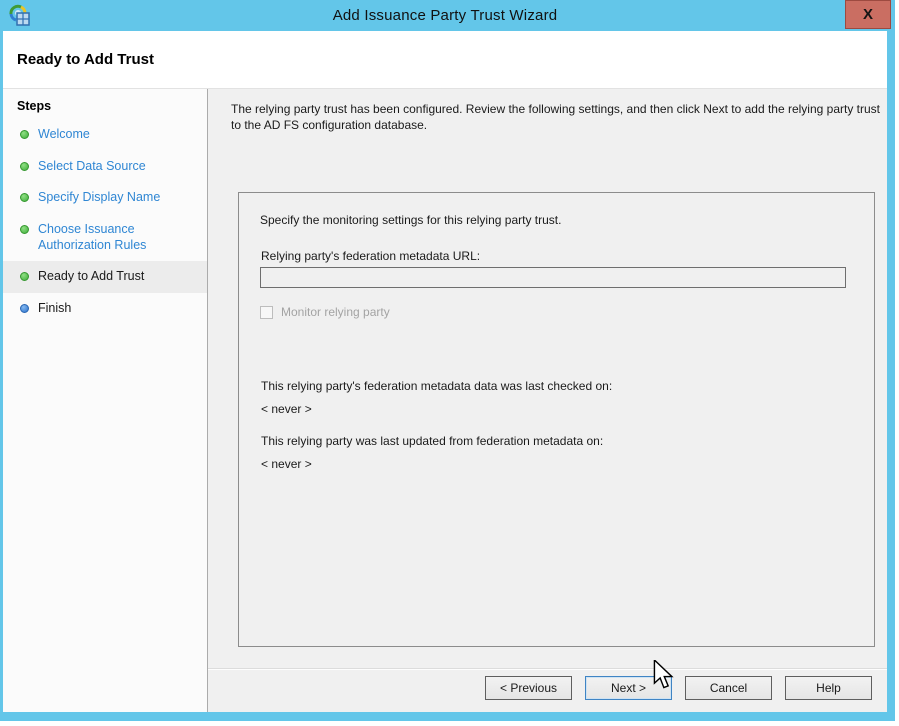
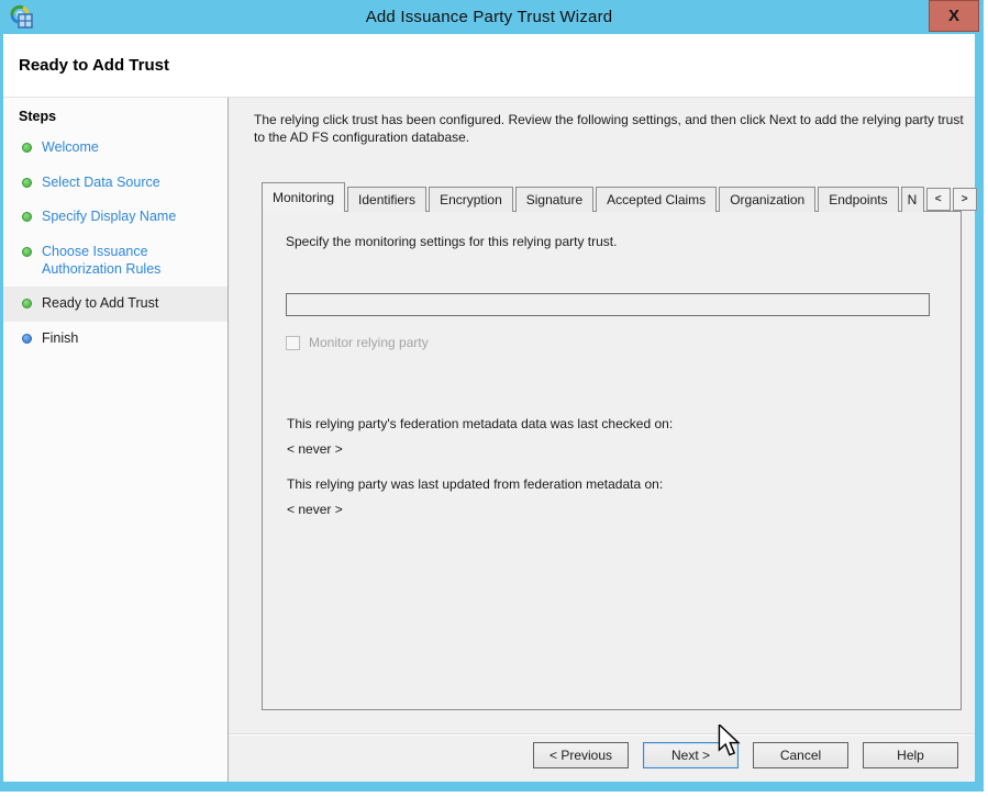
  Add Issuance Party Trust Wizard
  X
  Ready to Add Trust
  Steps
  Welcome
  Select Data Source
  Specify Display Name
  Choose Issuance Authorization Rules
  Ready to Add Trust
  Finish
- The relying party trust has been configured. Review the following settings, and then click Next to add the relying party trust to the AD FS configuration database.
+ The relying click trust has been configured. Review the following settings, and then click Next to add the relying party trust to the AD FS configuration database.
+ Monitoring
+ Identifiers
+ Encryption
+ Signature
+ Accepted Claims
+ Organization
+ Endpoints
+ N
+ <
+ >
  Specify the monitoring settings for this relying party trust.
- Relying party's federation metadata URL:
  Monitor relying party
  This relying party's federation metadata data was last checked on:
  < never >
  This relying party was last updated from federation metadata on:
  < never >
  < Previous
  Next >
  Cancel
  Help
